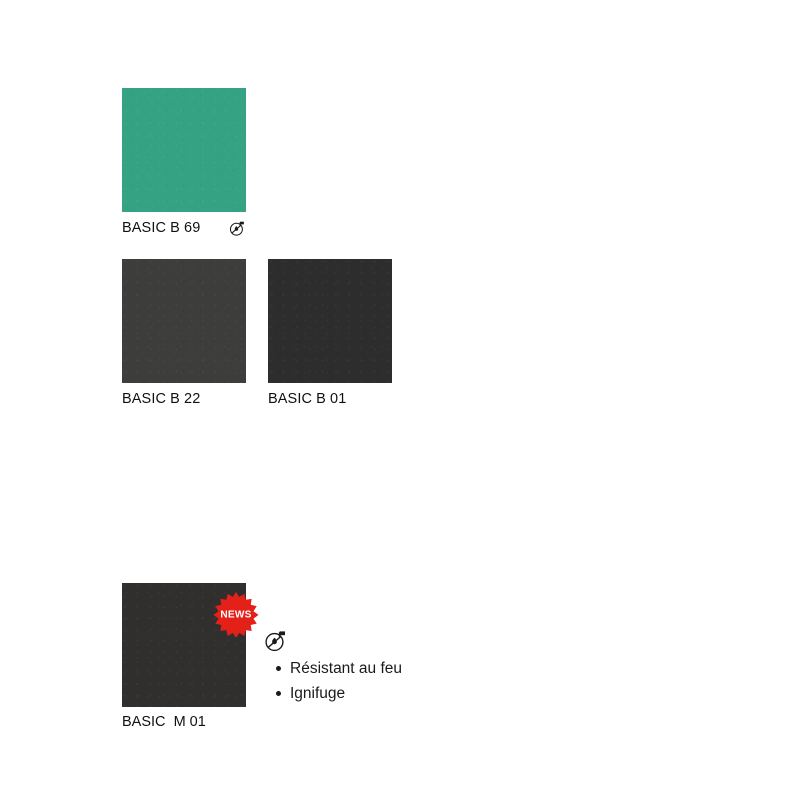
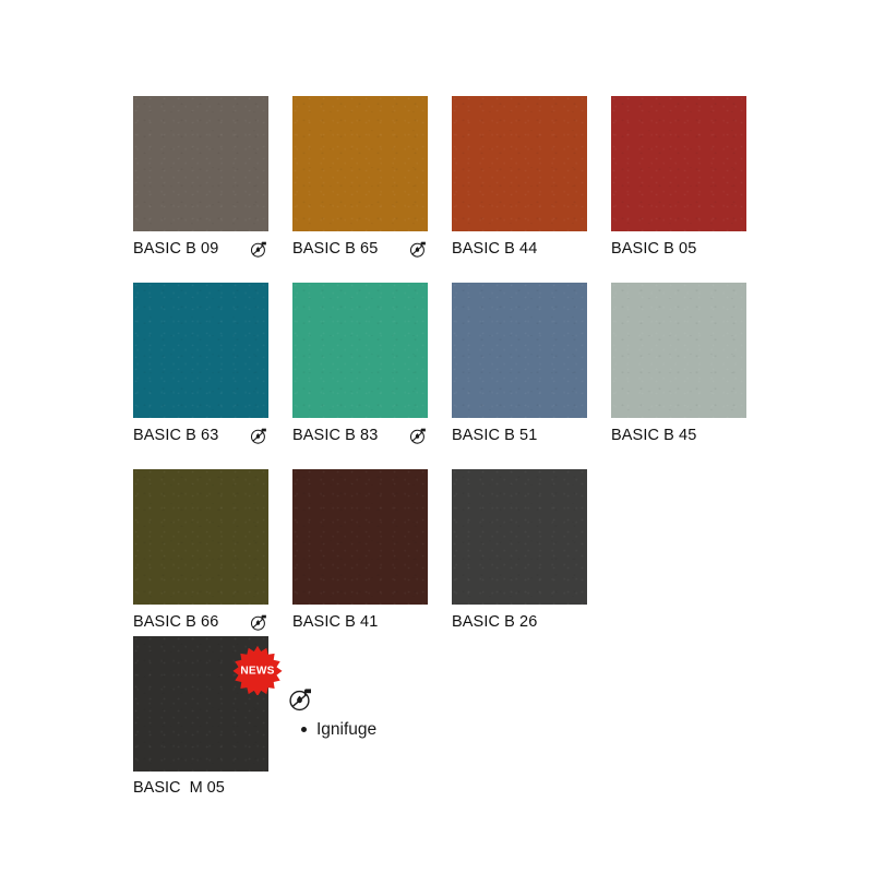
+ BASIC B 09
+ BASIC B 65
+ BASIC B 44
+ BASIC B 05
+ BASIC B 63
- BASIC B 69
+ BASIC B 83
+ BASIC B 51
+ BASIC B 45
+ BASIC B 66
+ BASIC B 41
- BASIC B 22
+ BASIC B 26
- BASIC B 01
  NEWS
- BASIC M 01
+ BASIC M 05
- Résistant au feu
  Ignifuge
